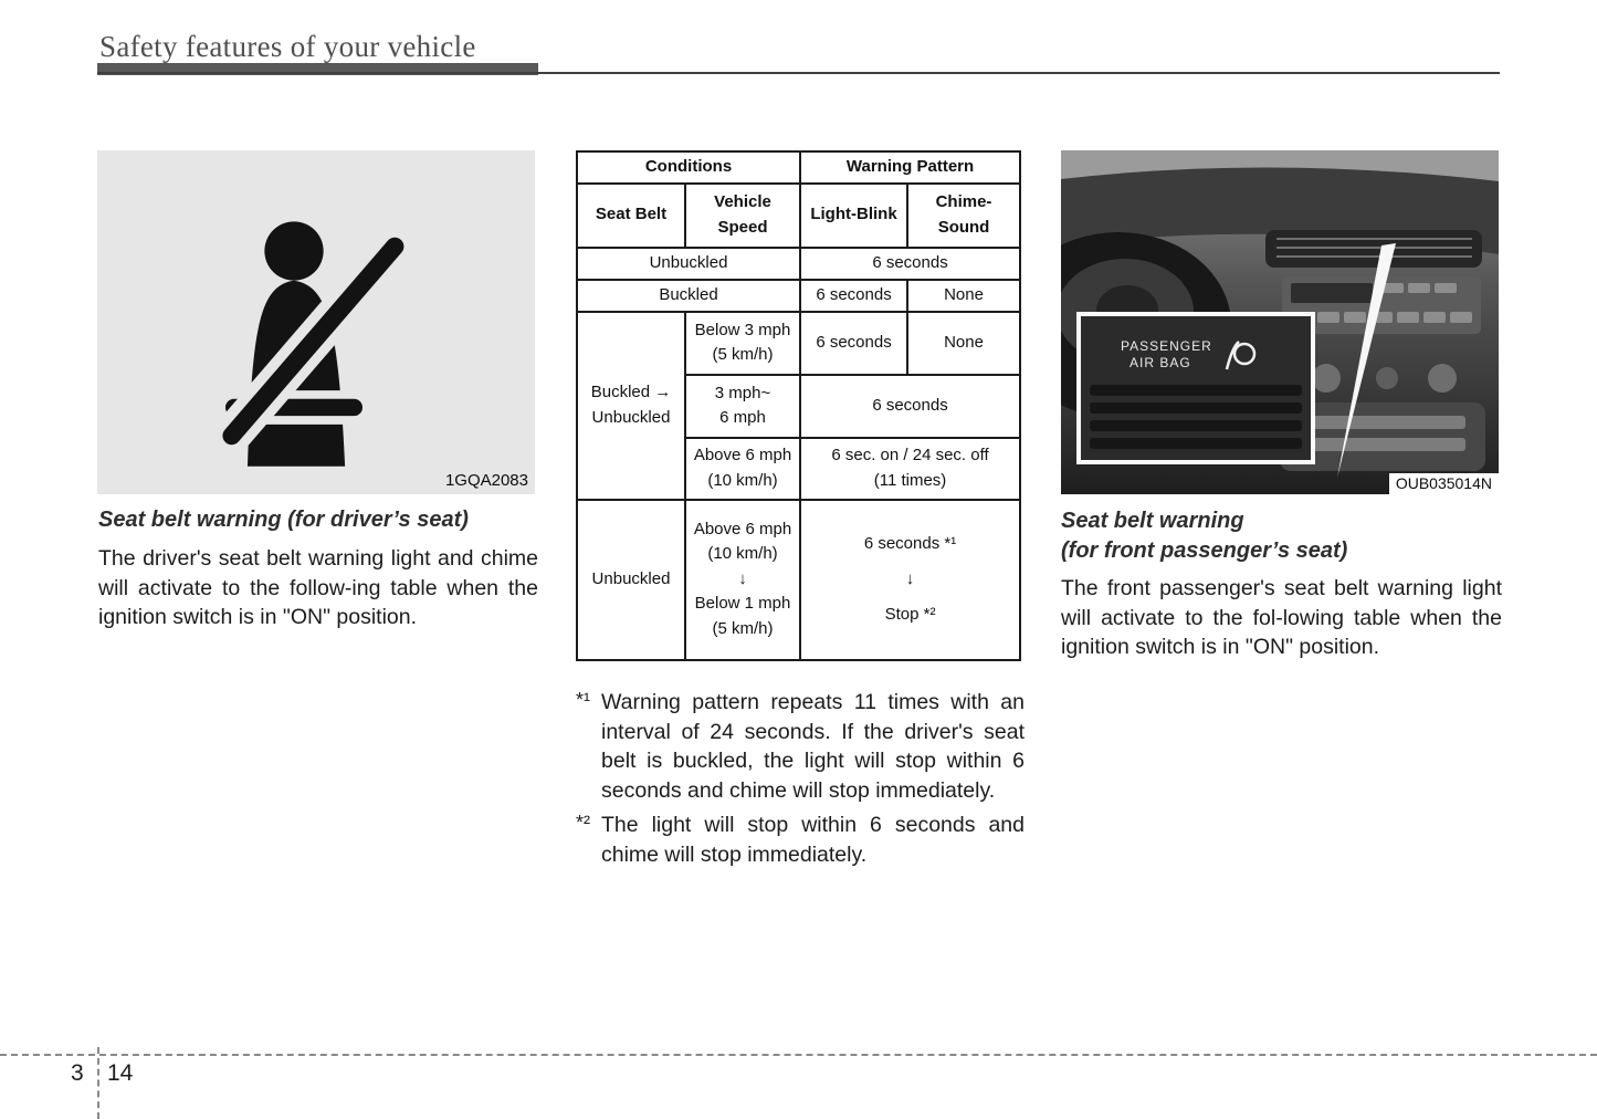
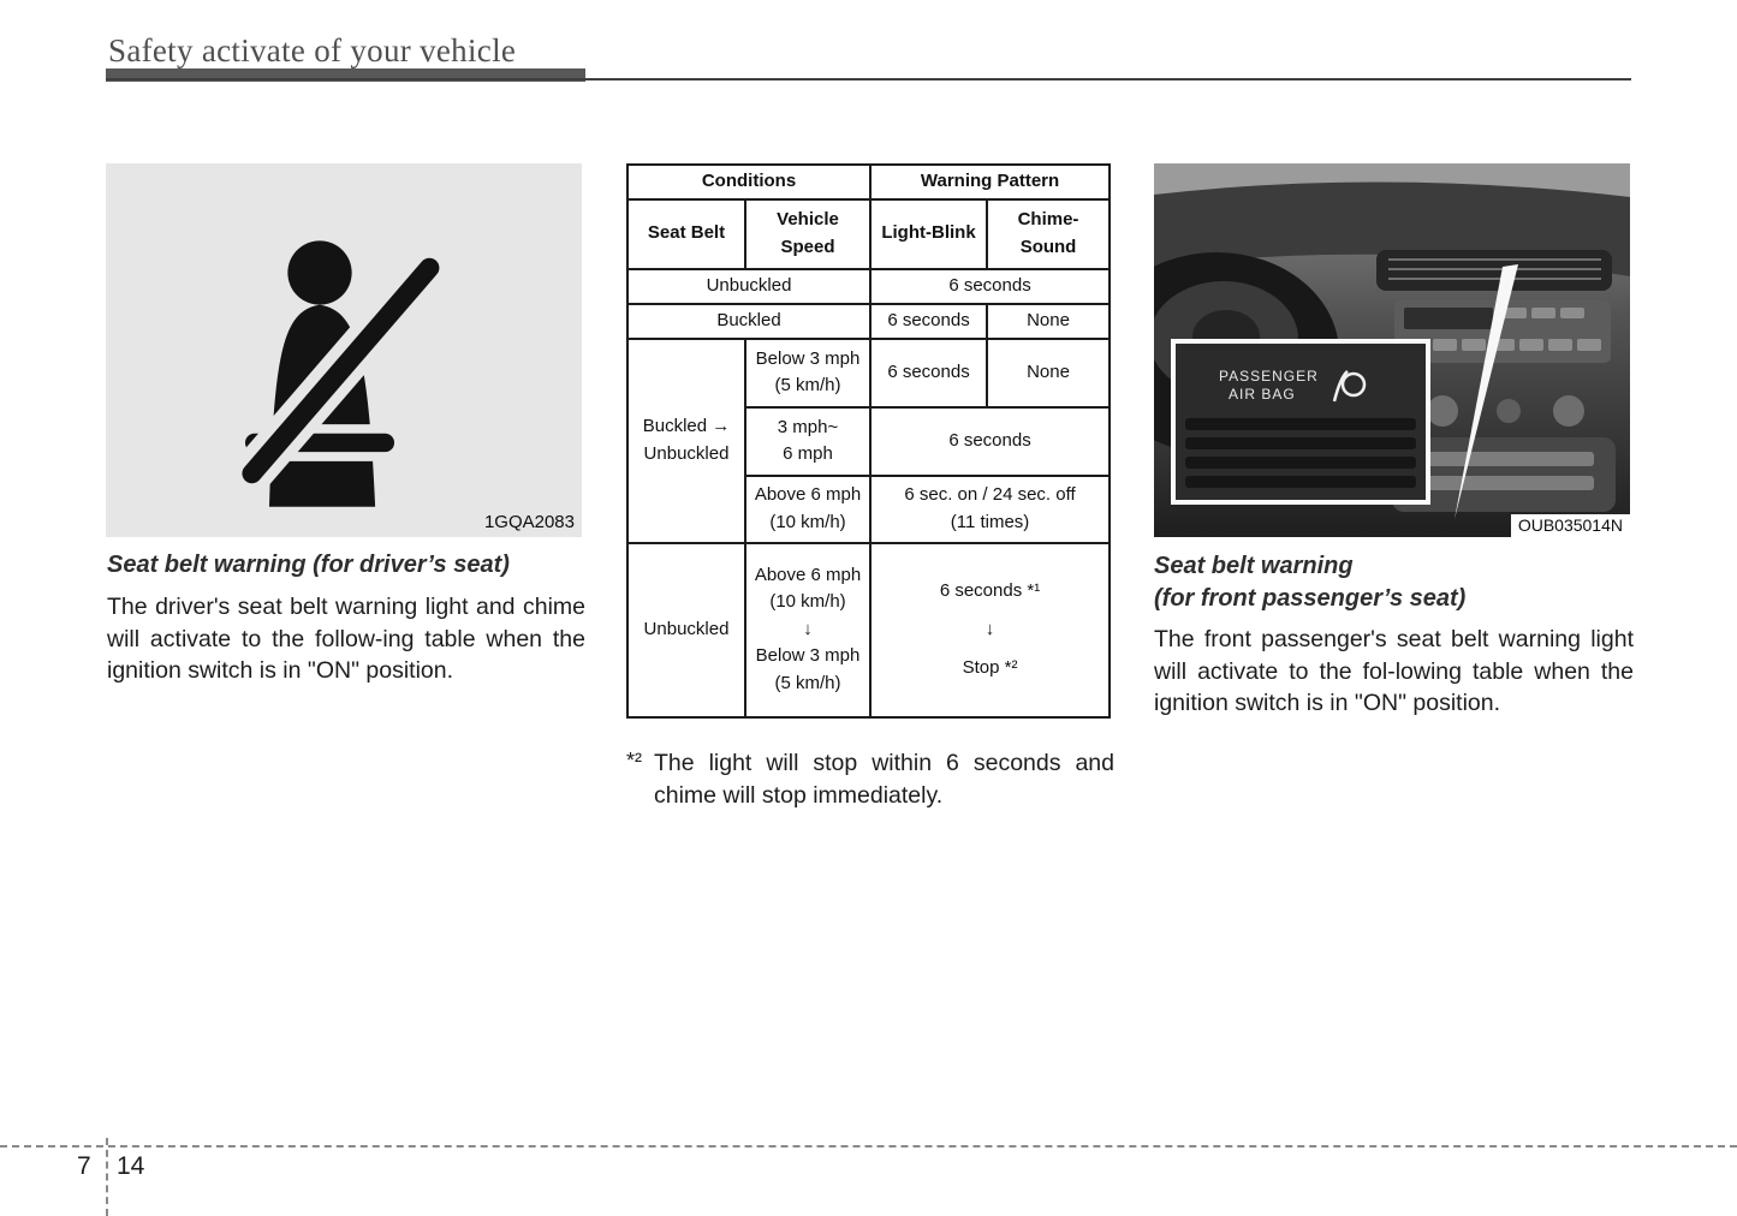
- Safety features of your vehicle
+ Safety activate of your vehicle
  1GQA2083
  Seat belt warning (for driver’s seat)
  The driver's seat belt warning light and chime will activate to the follow-ing table when the ignition switch is in "ON" position.
  Conditions	Warning Pattern
  Seat Belt	Vehicle Speed	Light-Blink	Chime- Sound
  Unbuckled	6 seconds
  Buckled	6 seconds	None
  Buckled → Unbuckled	Below 3 mph (5 km/h)	6 seconds	None
  3 mph~ 6 mph	6 seconds
  Above 6 mph (10 km/h)	6 sec. on / 24 sec. off (11 times)
- Unbuckled	Above 6 mph (10 km/h) ↓ Below 1 mph (5 km/h)	6 seconds *¹ ↓ Stop *²
+ Unbuckled	Above 6 mph (10 km/h) ↓ Below 3 mph (5 km/h)	6 seconds *¹ ↓ Stop *²
- *¹
- Warning pattern repeats 11 times with an interval of 24 seconds. If the driver's seat belt is buckled, the light will stop within 6 seconds and chime will stop immediately.
  *²
  The light will stop within 6 seconds and chime will stop immediately.
  PASSENGER
  AIR BAG
  OUB035014N
  Seat belt warning
  (for front passenger’s seat)
  The front passenger's seat belt warning light will activate to the fol-lowing table when the ignition switch is in "ON" position.
- 3
+ 7
  14
